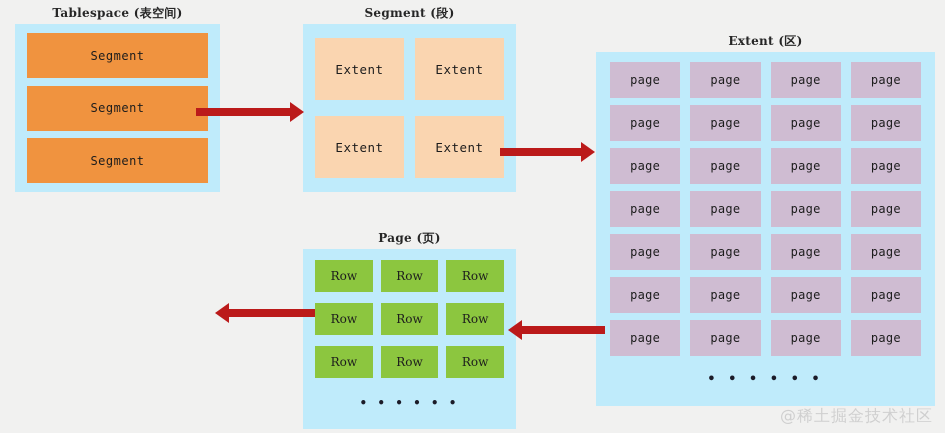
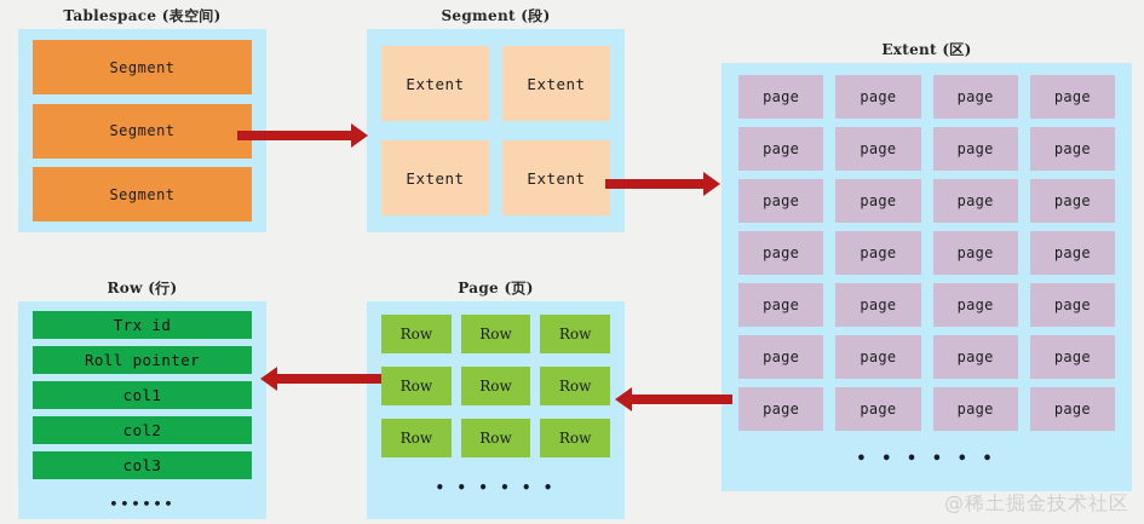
  Tablespace (表空间)
  Segment
  Segment
  Segment
  Segment (段)
  Extent
  Extent
  Extent
  Extent
  Extent (区)
  page
  page
  page
  page
  page
  page
  page
  page
  page
  page
  page
  page
  page
  page
  page
  page
  page
  page
  page
  page
  page
  page
  page
  page
  page
  page
  page
  page
  • • • • • •
+ Row (行)
+ Trx id
+ Roll pointer
+ col1
+ col2
+ col3
+ ••••••
  Page (页)
  Row
  Row
  Row
  Row
  Row
  Row
  Row
  Row
  Row
  • • • • • •
  @稀土掘金技术社区
